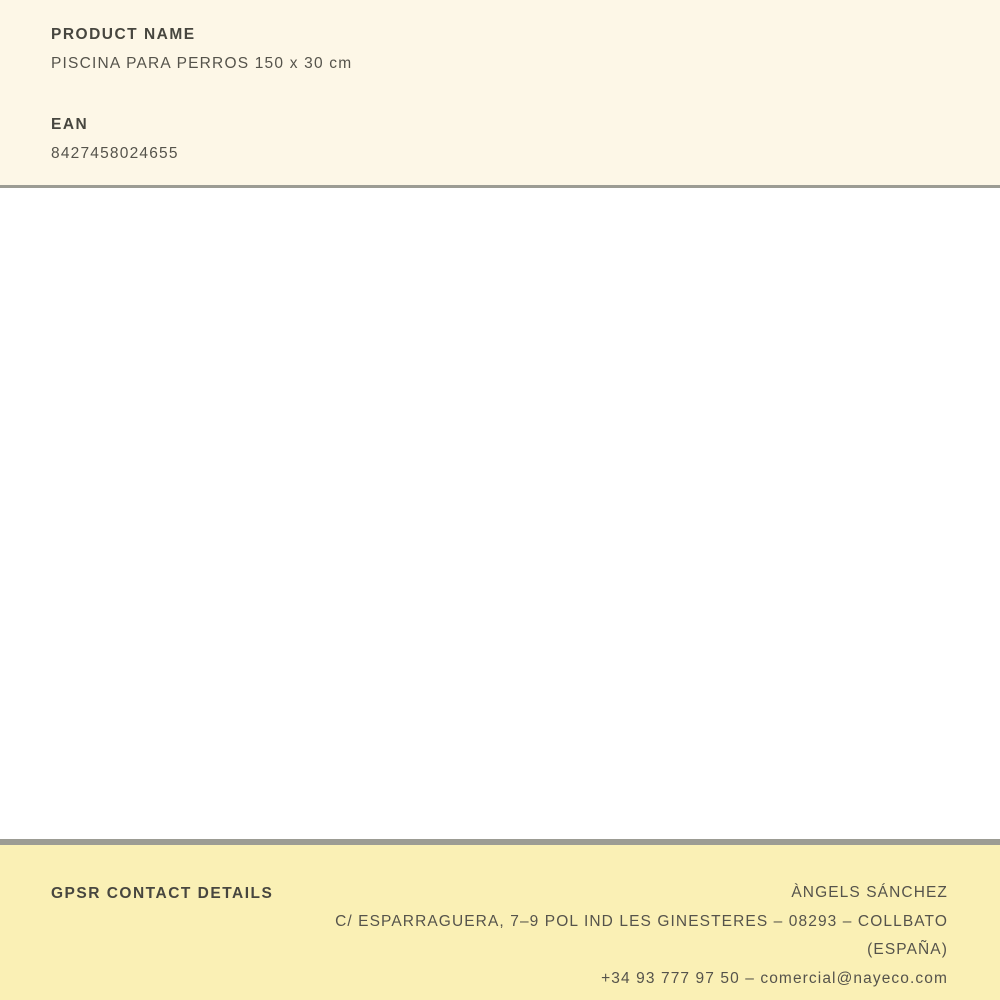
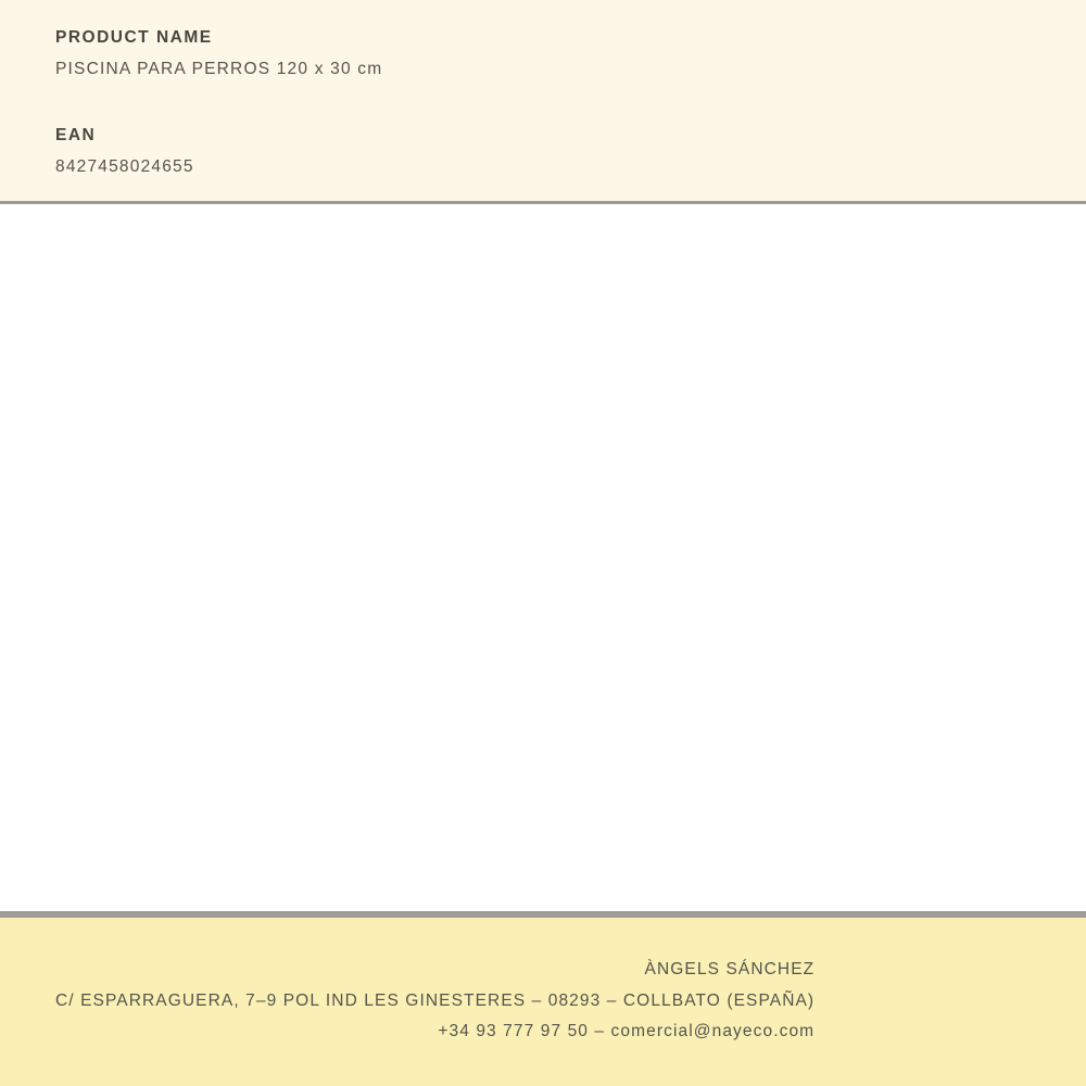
  PRODUCT NAME
- PISCINA PARA PERROS 150 x 30 cm
+ PISCINA PARA PERROS 120 x 30 cm
  EAN
  8427458024655
- GPSR CONTACT DETAILS
  ÀNGELS SÁNCHEZ
  C/ ESPARRAGUERA, 7–9 POL IND LES GINESTERES – 08293 – COLLBATO (ESPAÑA)
  +34 93 777 97 50 – comercial@nayeco.com
